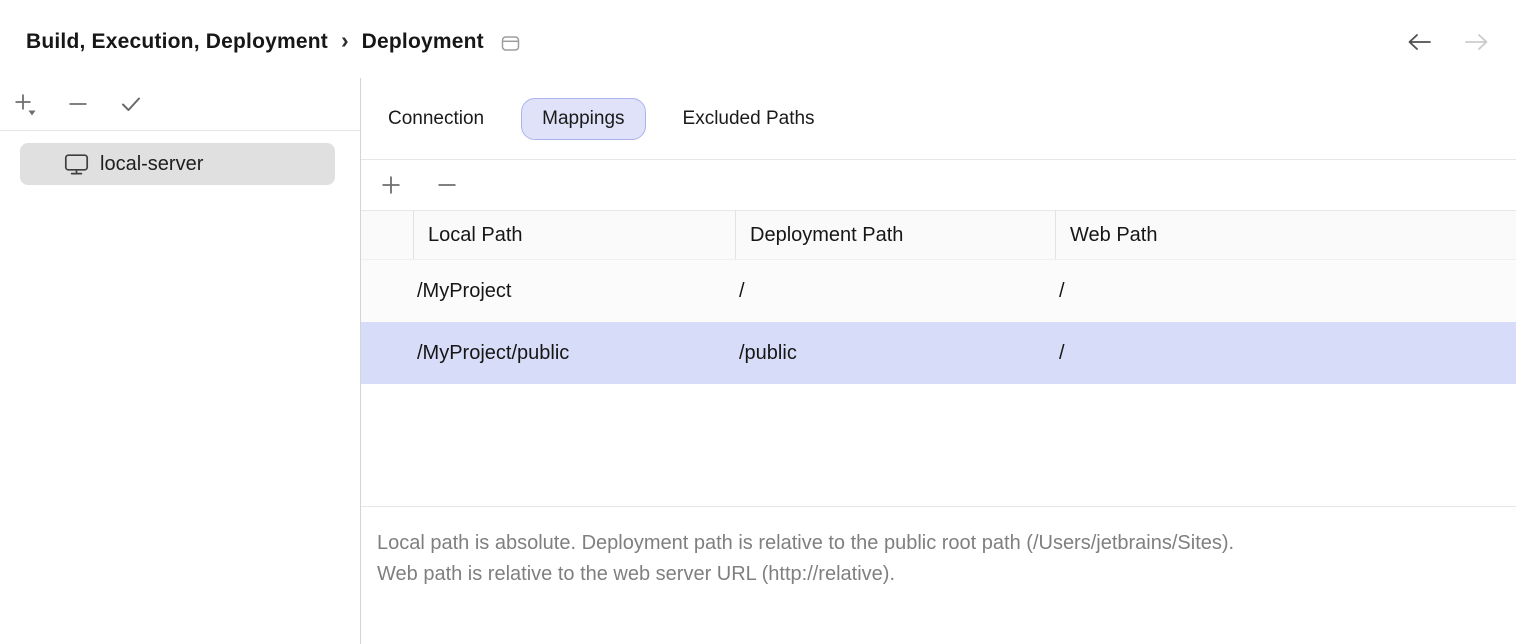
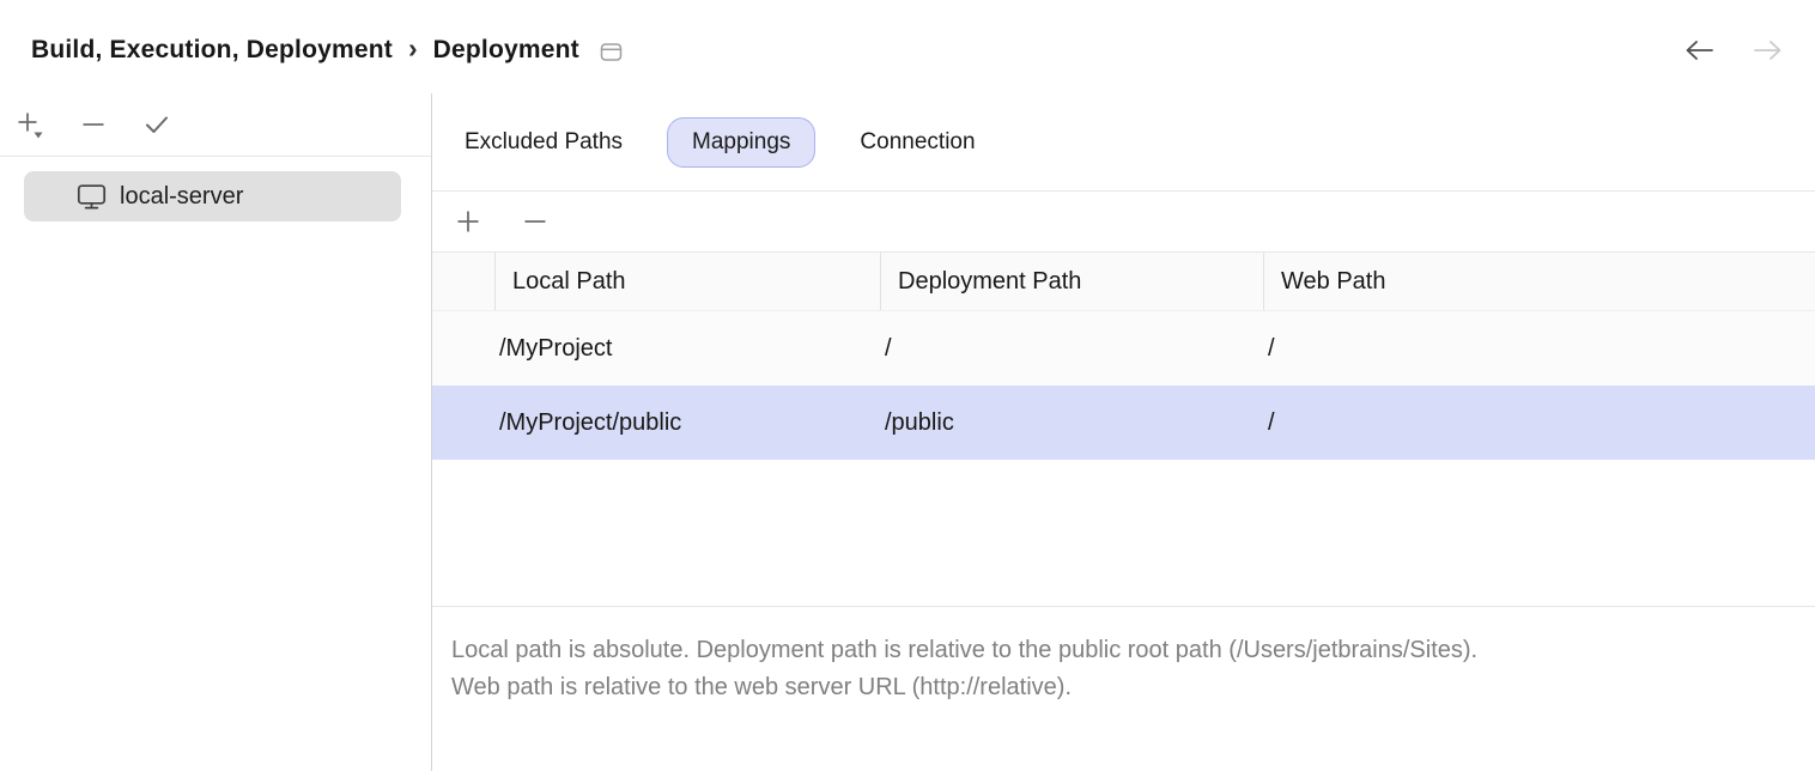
  Build, Execution, Deployment
  ›
  Deployment
  local-server
- Connection
+ Excluded Paths
  Mappings
- Excluded Paths
+ Connection
  Local Path
  Deployment Path
  Web Path
  /MyProject
  /
  /
  /MyProject/public
  /public
  /
  Local path is absolute. Deployment path is relative to the public root path (/Users/jetbrains/Sites).
  Web path is relative to the web server URL (http://relative).
